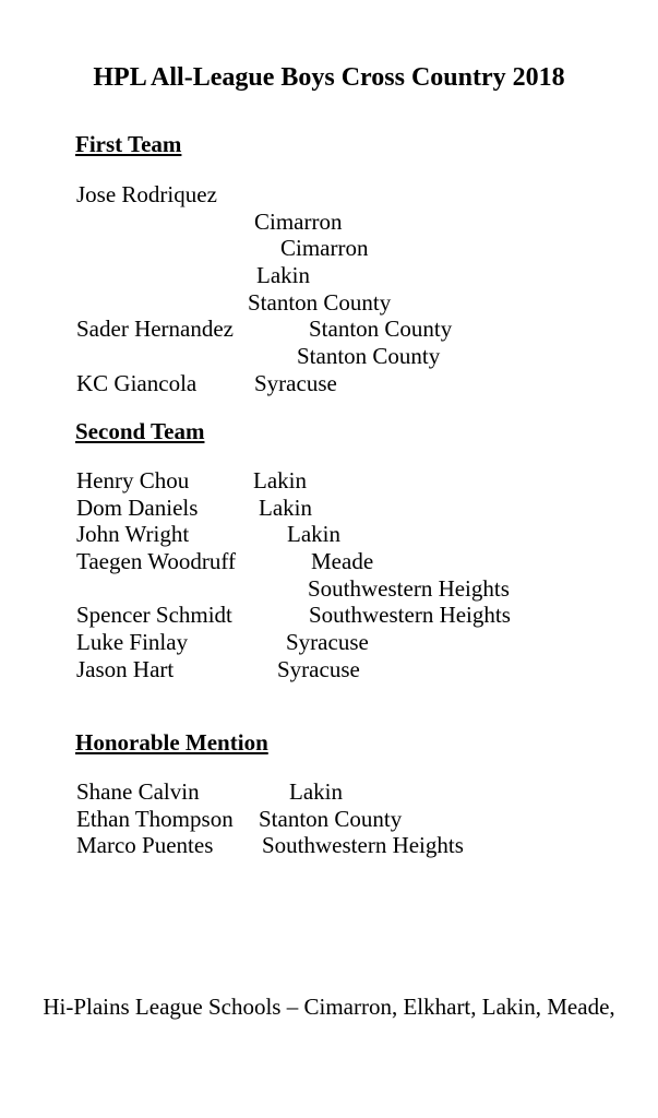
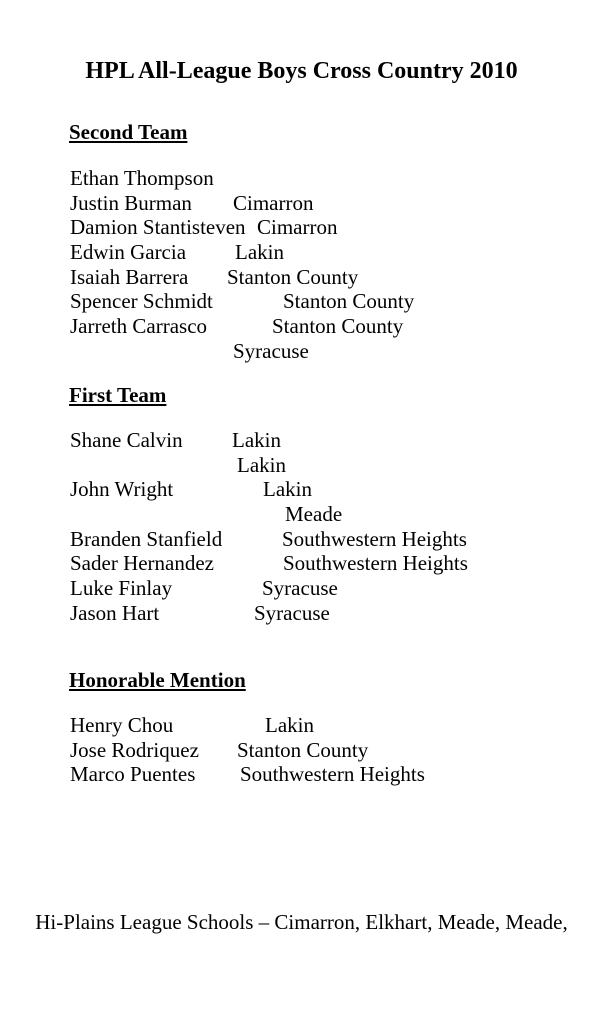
- HPL All-League Boys Cross Country 2018
+ HPL All-League Boys Cross Country 2010
- First Team
+ Second Team
- Jose Rodriquez
+ Ethan Thompson
+ Justin Burman
  Cimarron
+ Damion Stantisteven
  Cimarron
+ Edwin Garcia
  Lakin
+ Isaiah Barrera
  Stanton County
- Sader Hernandez
+ Spencer Schmidt
  Stanton County
+ Jarreth Carrasco
  Stanton County
- KC Giancola
  Syracuse
- Second Team
+ First Team
- Henry Chou
+ Shane Calvin
  Lakin
- Dom Daniels
  Lakin
  John Wright
  Lakin
- Taegen Woodruff
  Meade
+ Branden Stanfield
  Southwestern Heights
- Spencer Schmidt
+ Sader Hernandez
  Southwestern Heights
  Luke Finlay
  Syracuse
  Jason Hart
  Syracuse
  Honorable Mention
- Shane Calvin
+ Henry Chou
  Lakin
- Ethan Thompson
+ Jose Rodriquez
  Stanton County
  Marco Puentes
  Southwestern Heights
- Hi-Plains League Schools – Cimarron, Elkhart, Lakin, Meade,
+ Hi-Plains League Schools – Cimarron, Elkhart, Meade, Meade,
